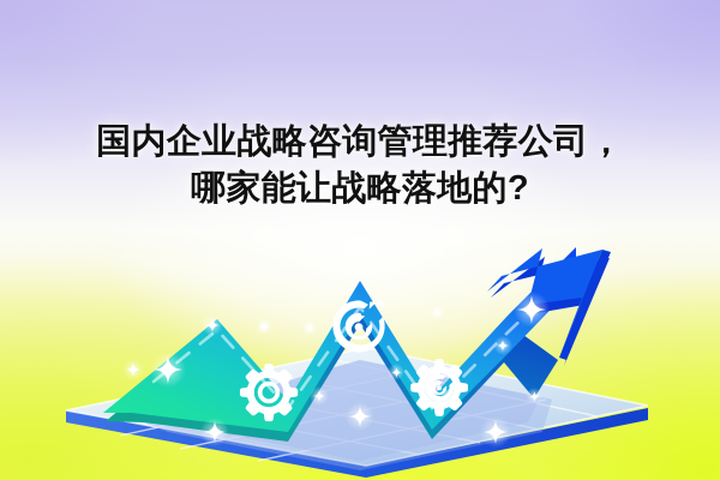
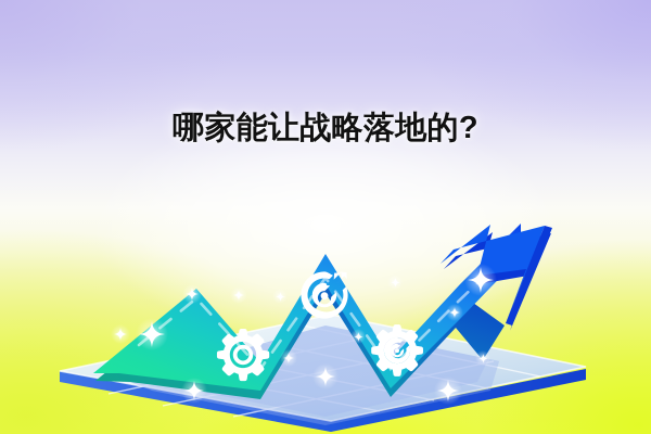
- 国内企业战略咨询管理推荐公司，
  哪家能让战略落地的?
